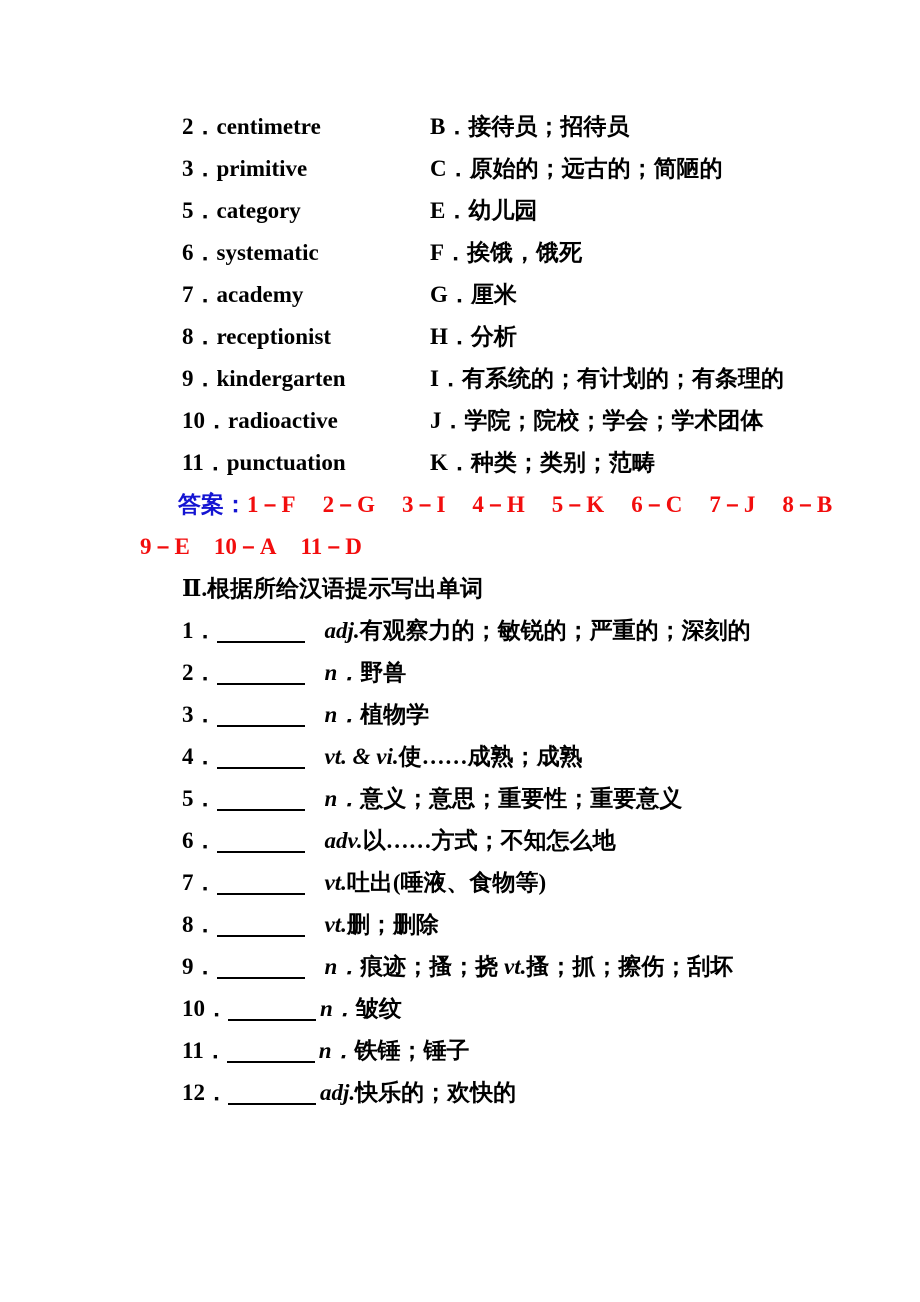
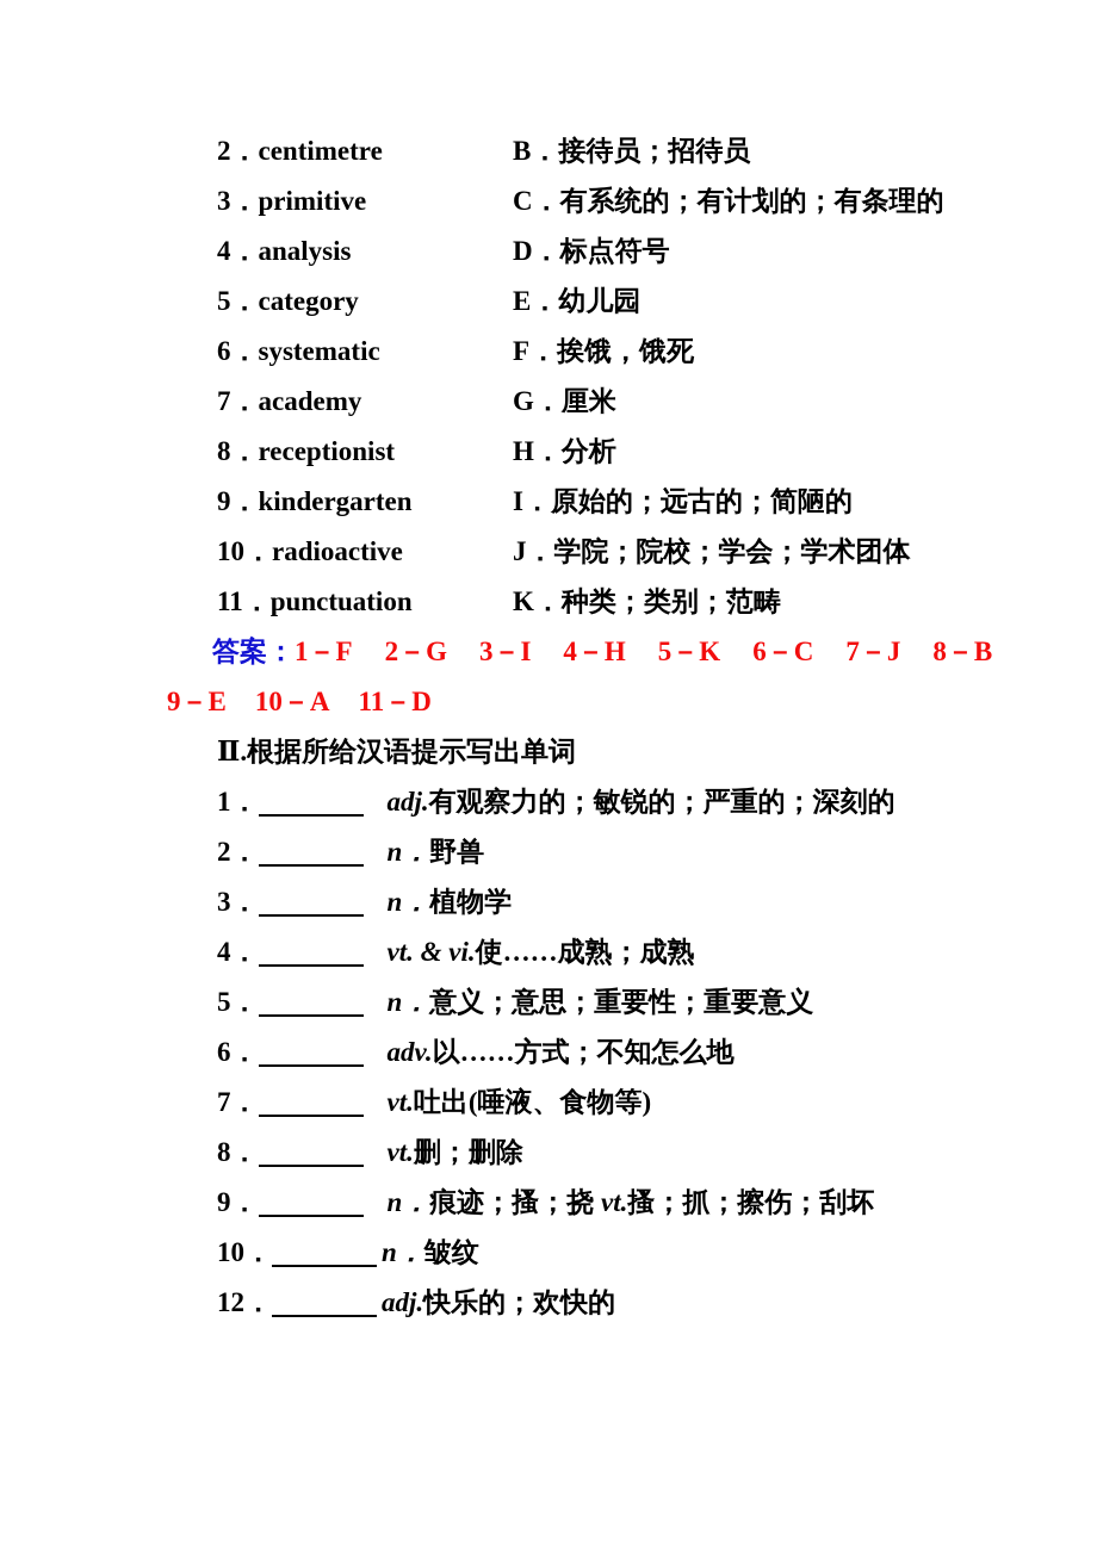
  2．centimetre
  B．接待员；招待员
  3．primitive
- C．原始的；远古的；简陋的
+ C．有系统的；有计划的；有条理的
+ 4．analysis
+ D．标点符号
  5．category
  E．幼儿园
  6．systematic
  F．挨饿，饿死
  7．academy
  G．厘米
  8．receptionist
  H．分析
  9．kindergarten
- I．有系统的；有计划的；有条理的
+ I．原始的；远古的；简陋的
  10．radioactive
  J．学院；院校；学会；学术团体
  11．punctuation
  K．种类；类别；范畴
  答案：1－F 2－G 3－I 4－H 5－K 6－C 7－J 8－B
  9－E 10－A 11－D
  Ⅱ.根据所给汉语提示写出单词
  1． adj.有观察力的；敏锐的；严重的；深刻的
  2． n．野兽
  3． n．植物学
  4． vt. & vi.使……成熟；成熟
  5． n．意义；意思；重要性；重要意义
  6． adv.以……方式；不知怎么地
  7． vt.吐出(唾液、食物等)
  8． vt.删；删除
  9． n．痕迹；搔；挠 vt.搔；抓；擦伤；刮坏
  10． n．皱纹
- 11． n．铁锤；锤子
  12． adj.快乐的；欢快的
